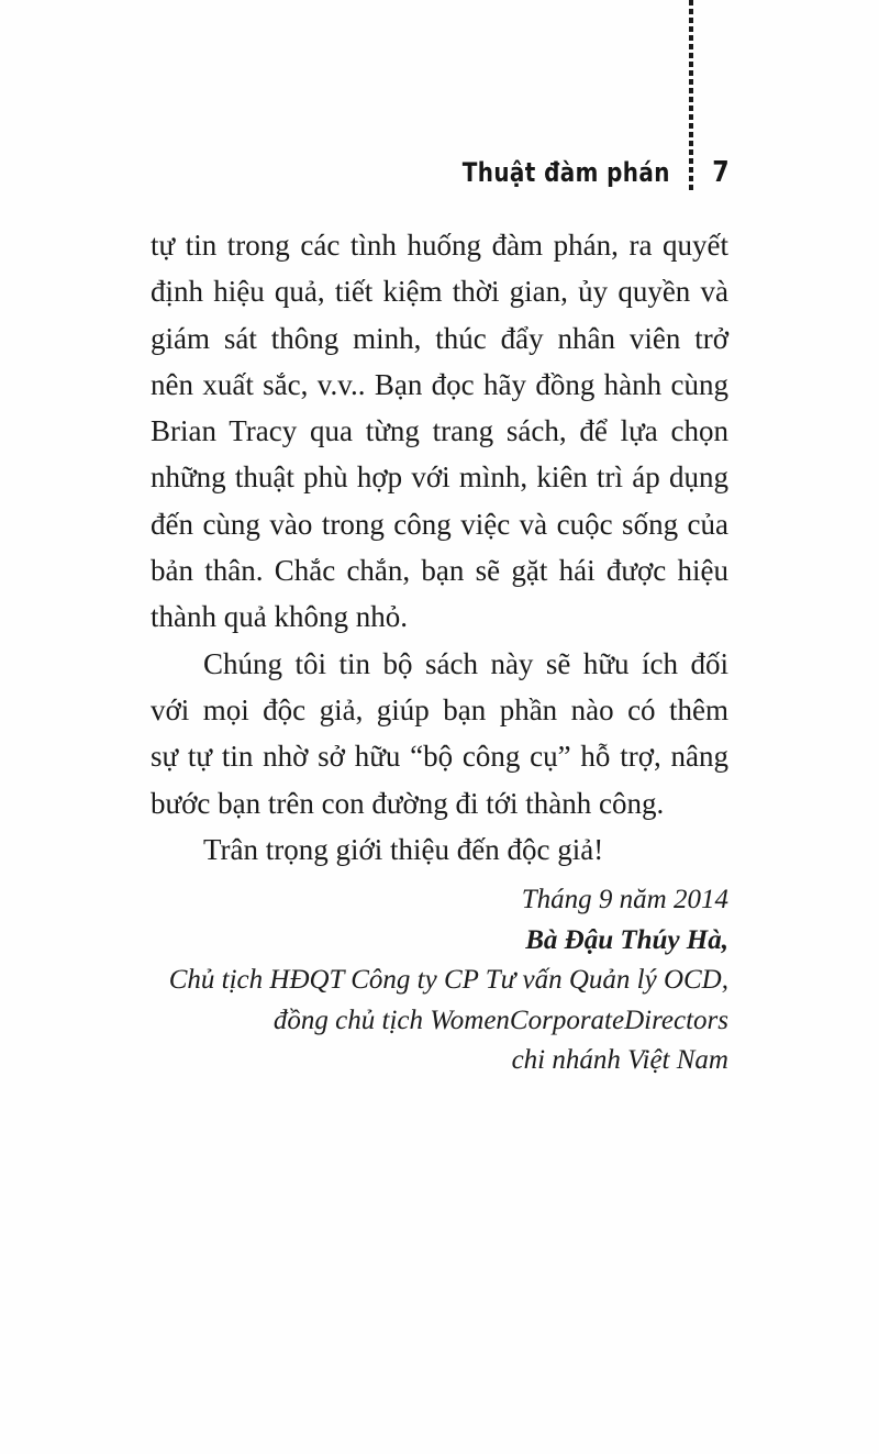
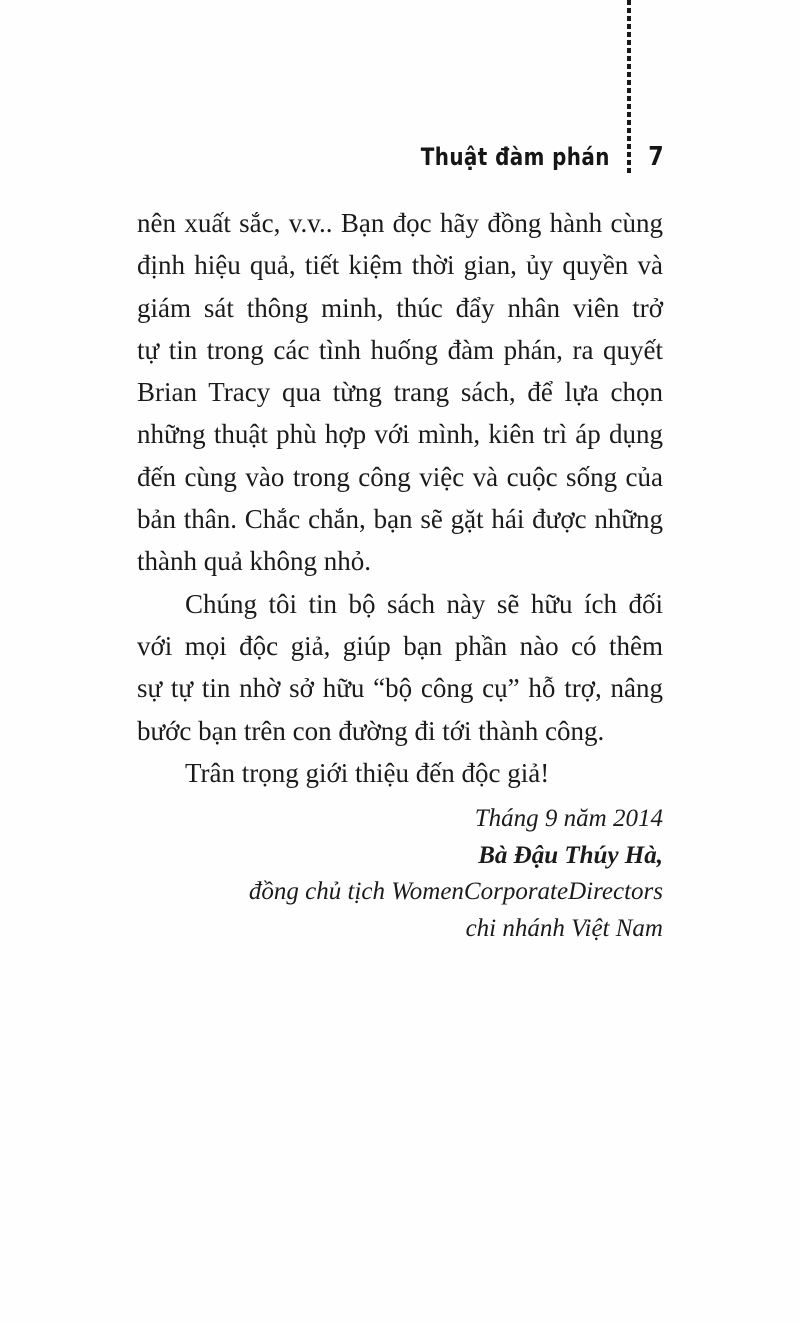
  Thuật đàm phán
  7
- tự tin trong các tình huống đàm phán, ra quyết
+ nên xuất sắc, v.v.. Bạn đọc hãy đồng hành cùng
  định hiệu quả, tiết kiệm thời gian, ủy quyền và
  giám sát thông minh, thúc đẩy nhân viên trở
- nên xuất sắc, v.v.. Bạn đọc hãy đồng hành cùng
+ tự tin trong các tình huống đàm phán, ra quyết
  Brian Tracy qua từng trang sách, để lựa chọn
  những thuật phù hợp với mình, kiên trì áp dụng
  đến cùng vào trong công việc và cuộc sống của
- bản thân. Chắc chắn, bạn sẽ gặt hái được hiệu
+ bản thân. Chắc chắn, bạn sẽ gặt hái được những
  thành quả không nhỏ.
  Chúng tôi tin bộ sách này sẽ hữu ích đối
  với mọi độc giả, giúp bạn phần nào có thêm
  sự tự tin nhờ sở hữu “bộ công cụ” hỗ trợ, nâng
  bước bạn trên con đường đi tới thành công.
  Trân trọng giới thiệu đến độc giả!
  Tháng 9 năm 2014
  Bà Đậu Thúy Hà,
- Chủ tịch HĐQT Công ty CP Tư vấn Quản lý OCD,
  đồng chủ tịch WomenCorporateDirectors
  chi nhánh Việt Nam
